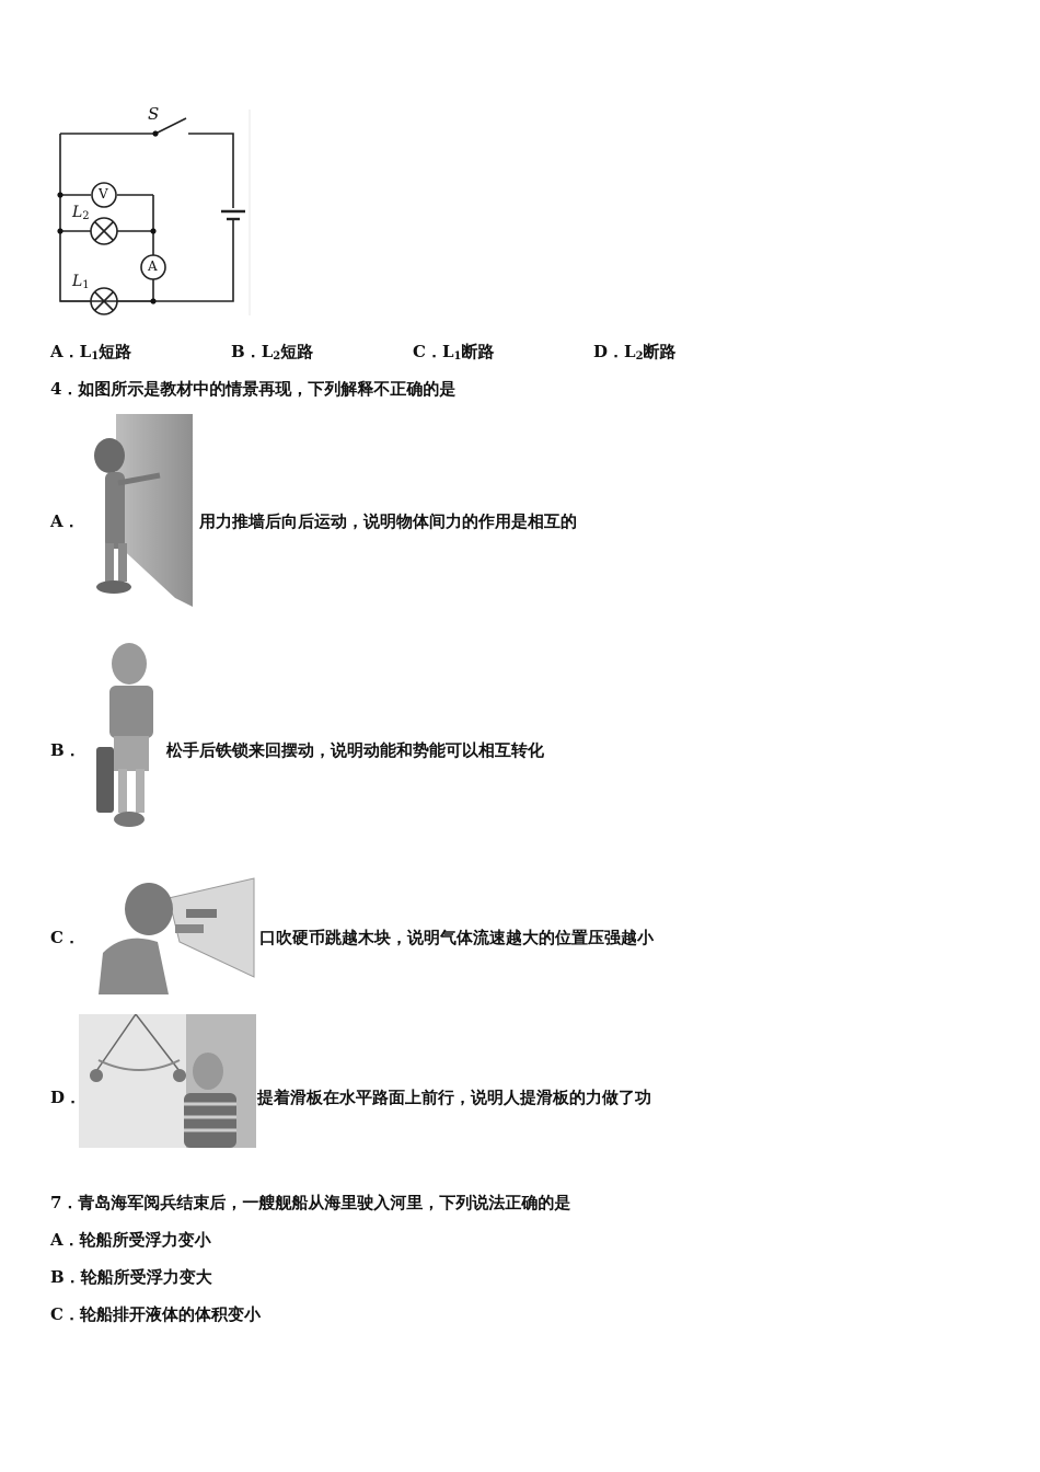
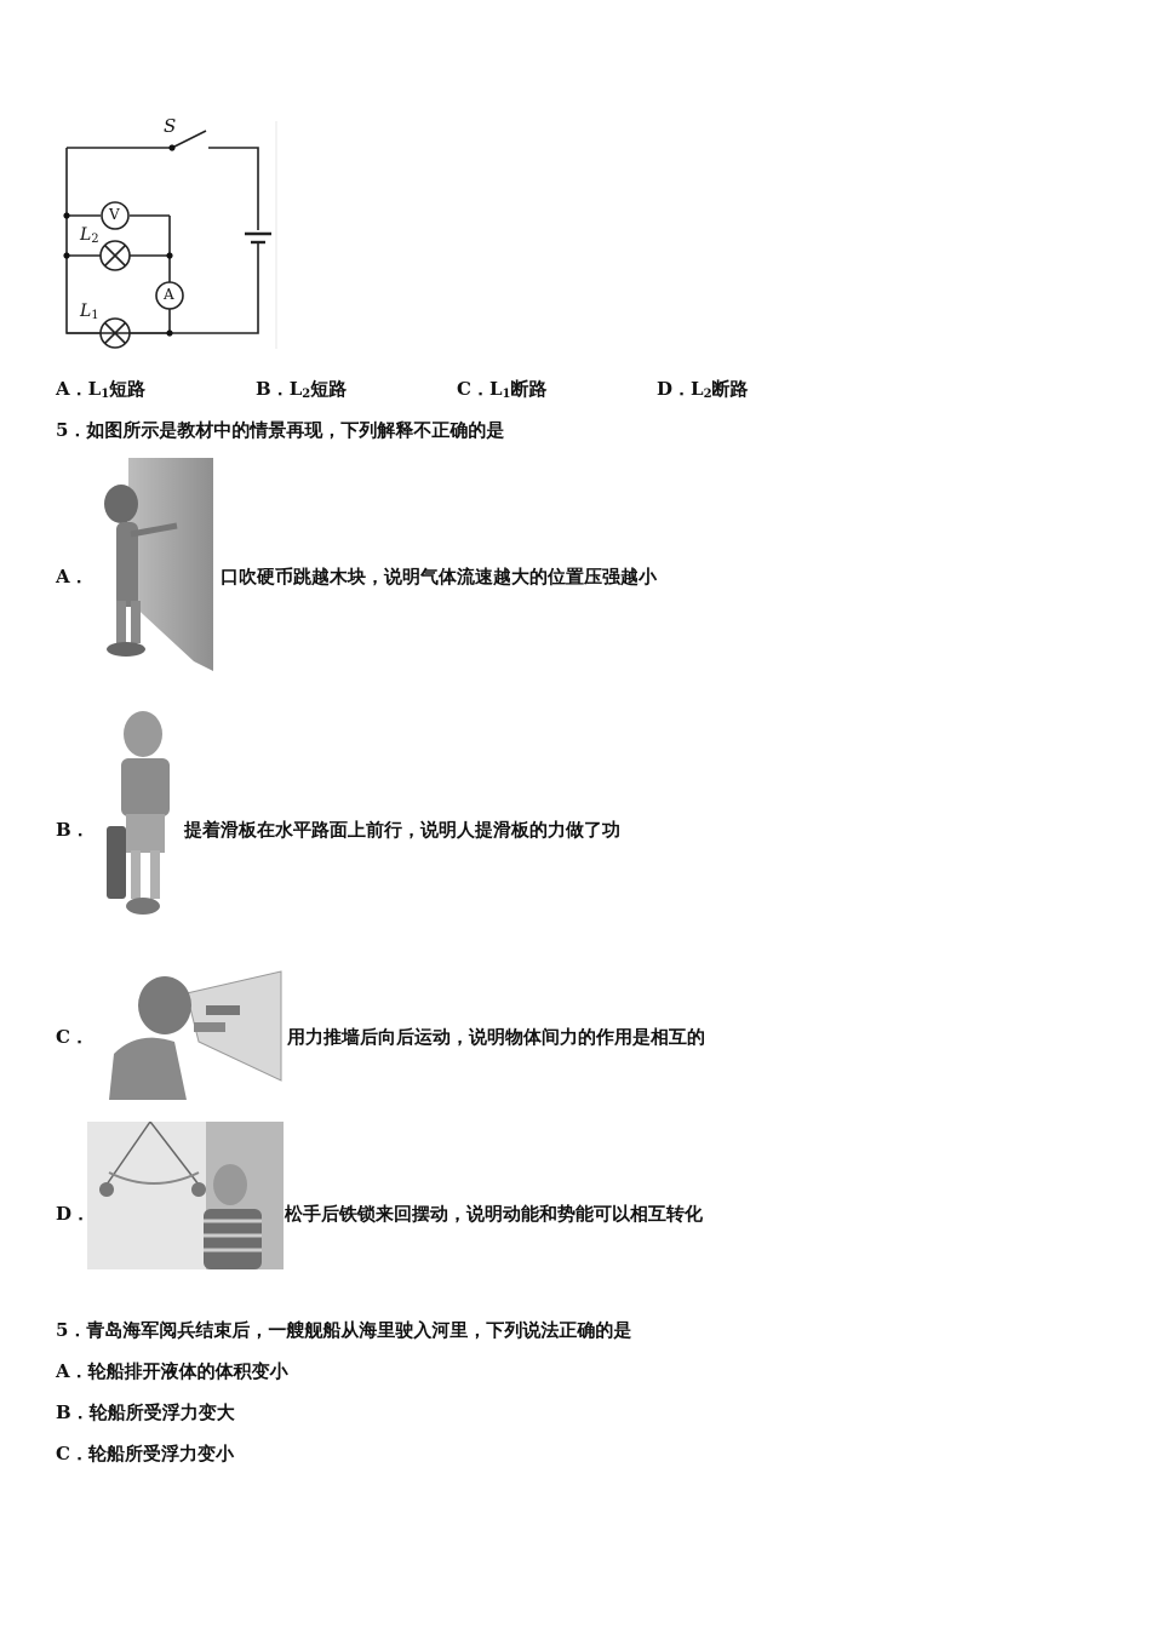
  S
  V
  A
  L2
  L1
  A．L1短路
  B．L2短路
  C．L1断路
  D．L2断路
- 4．如图所示是教材中的情景再现，下列解释不正确的是
+ 5．如图所示是教材中的情景再现，下列解释不正确的是
  A．
- 用力推墙后向后运动，说明物体间力的作用是相互的
+ 口吹硬币跳越木块，说明气体流速越大的位置压强越小
  B．
- 松手后铁锁来回摆动，说明动能和势能可以相互转化
+ 提着滑板在水平路面上前行，说明人提滑板的力做了功
  C．
- 口吹硬币跳越木块，说明气体流速越大的位置压强越小
+ 用力推墙后向后运动，说明物体间力的作用是相互的
  D．
- 提着滑板在水平路面上前行，说明人提滑板的力做了功
+ 松手后铁锁来回摆动，说明动能和势能可以相互转化
- 7．青岛海军阅兵结束后，一艘舰船从海里驶入河里，下列说法正确的是
+ 5．青岛海军阅兵结束后，一艘舰船从海里驶入河里，下列说法正确的是
- A．轮船所受浮力变小
+ A．轮船排开液体的体积变小
  B．轮船所受浮力变大
- C．轮船排开液体的体积变小
+ C．轮船所受浮力变小
